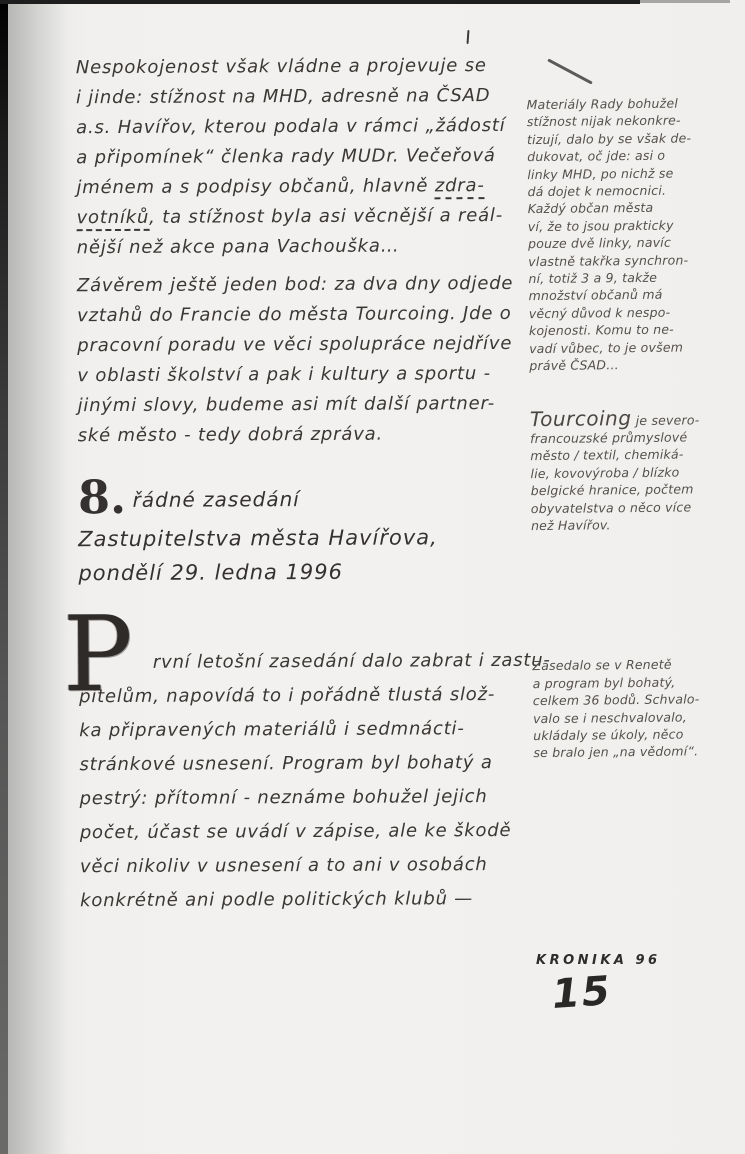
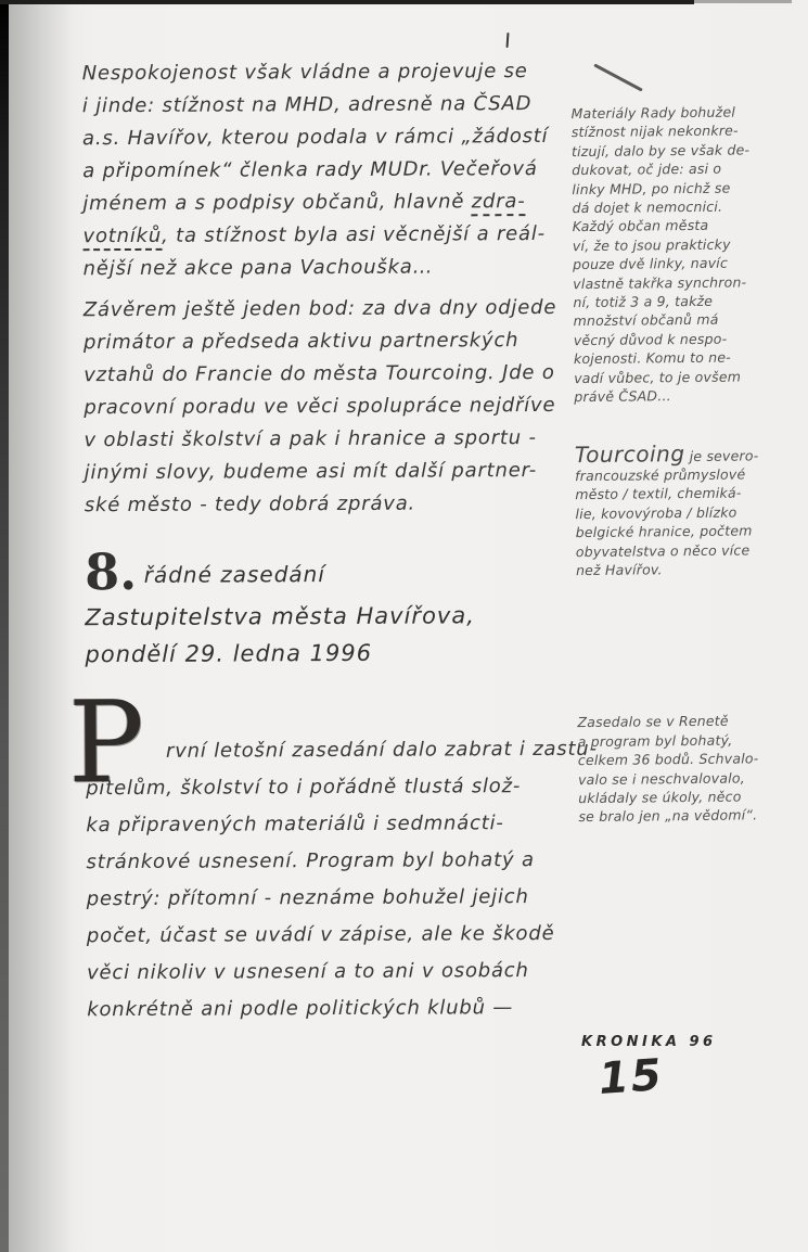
  Nespokojenost však vládne a projevuje se
  i jinde: stížnost na MHD, adresně na ČSAD
  a.s. Havířov, kterou podala v rámci „žádostí
  a připomínek“ členka rady MUDr. Večeřová
  jménem a s podpisy občanů, hlavně zdra-
  votníků, ta stížnost byla asi věcnější a reál-
  nější než akce pana Vachouška…
  Závěrem ještě jeden bod: za dva dny odjede
+ primátor a předseda aktivu partnerských
  vztahů do Francie do města Tourcoing. Jde o
  pracovní poradu ve věci spolupráce nejdříve
- v oblasti školství a pak i kultury a sportu -
+ v oblasti školství a pak i hranice a sportu -
  jinými slovy, budeme asi mít další partner-
  ské město - tedy dobrá zpráva.
  8. řádné zasedání
  Zastupitelstva města Havířova,
  pondělí 29. ledna 1996
  P
  rvní letošní zasedání dalo zabrat i zastu-
- pitelům, napovídá to i pořádně tlustá slož-
+ pitelům, školství to i pořádně tlustá slož-
  ka připravených materiálů i sedmnácti-
  stránkové usnesení. Program byl bohatý a
  pestrý: přítomní - neznáme bohužel jejich
  počet, účast se uvádí v zápise, ale ke škodě
  věci nikoliv v usnesení a to ani v osobách
  konkrétně ani podle politických klubů —
  Materiály Rady bohužel
  stížnost nijak nekonkre-
  tizují, dalo by se však de-
  dukovat, oč jde: asi o
  linky MHD, po nichž se
  dá dojet k nemocnici.
  Každý občan města
  ví, že to jsou prakticky
  pouze dvě linky, navíc
  vlastně takřka synchron-
  ní, totiž 3 a 9, takže
  množství občanů má
  věcný důvod k nespo-
  kojenosti. Komu to ne-
  vadí vůbec, to je ovšem
  právě ČSAD…
  Tourcoing je severo-
  francouzské průmyslové
  město / textil, chemiká-
  lie, kovovýroba / blízko
  belgické hranice, počtem
  obyvatelstva o něco více
  než Havířov.
  Zasedalo se v Renetě
  a program byl bohatý,
  celkem 36 bodů. Schvalo-
  valo se i neschvalovalo,
  ukládaly se úkoly, něco
  se bralo jen „na vědomí“.
  KRONIKA 96
